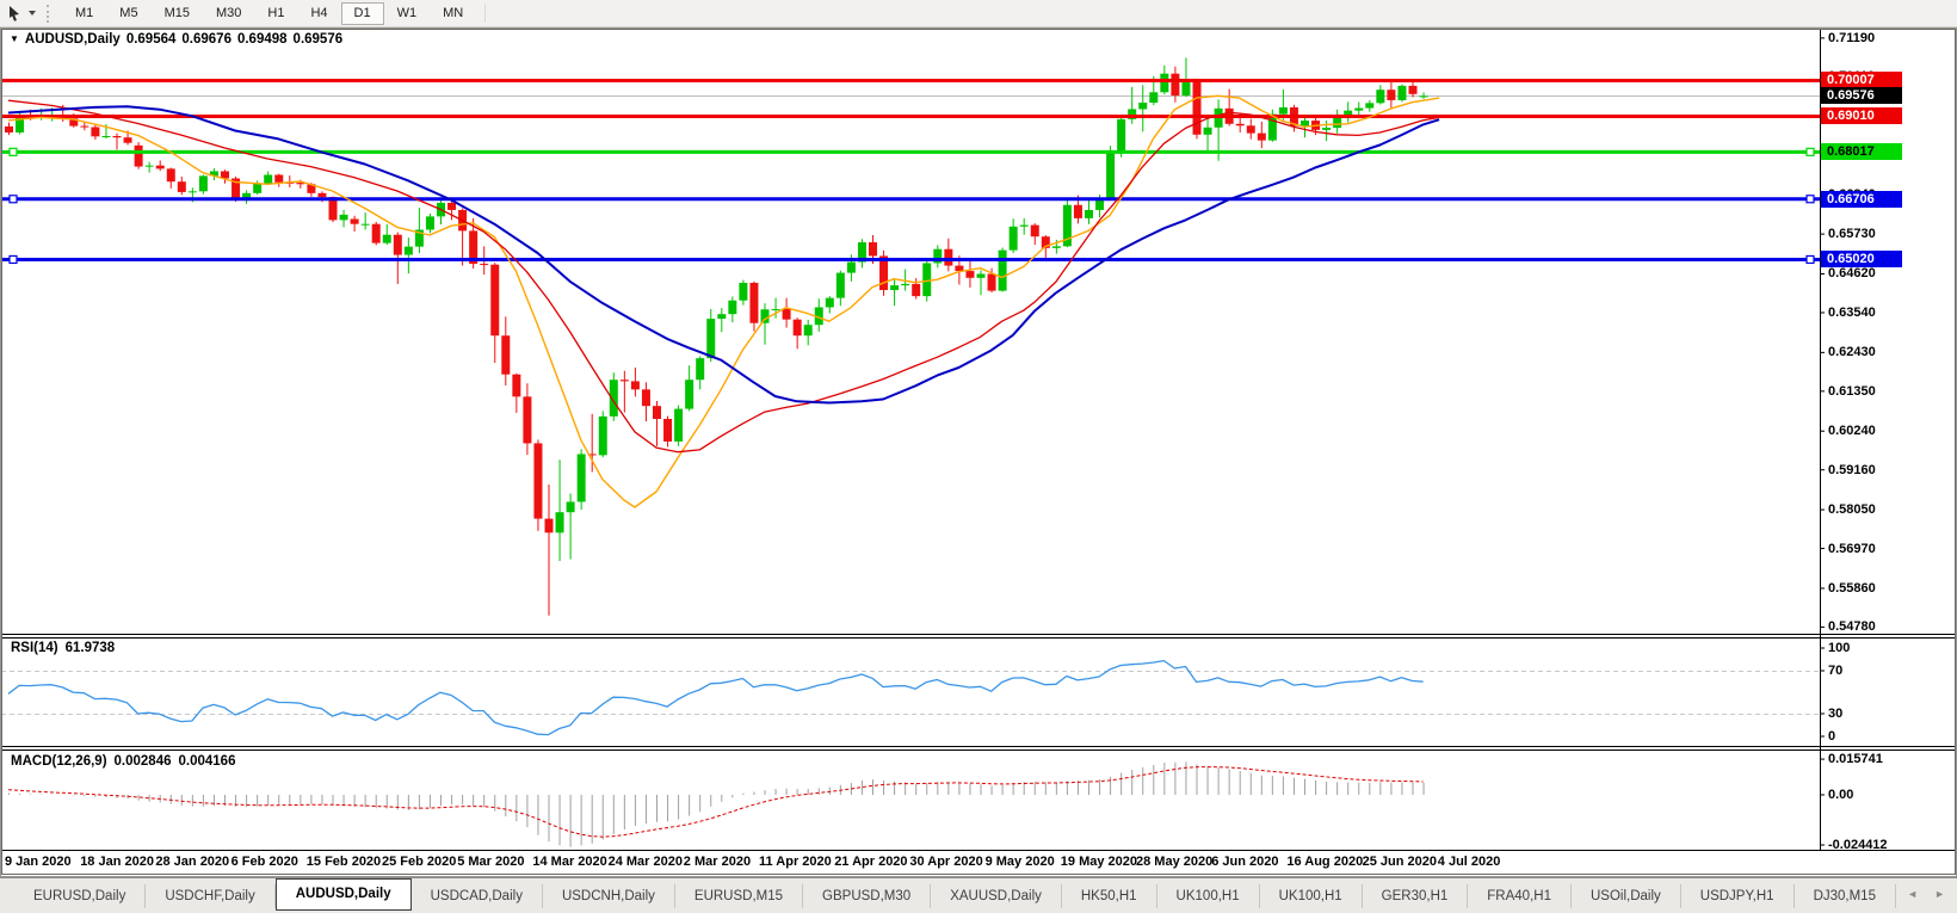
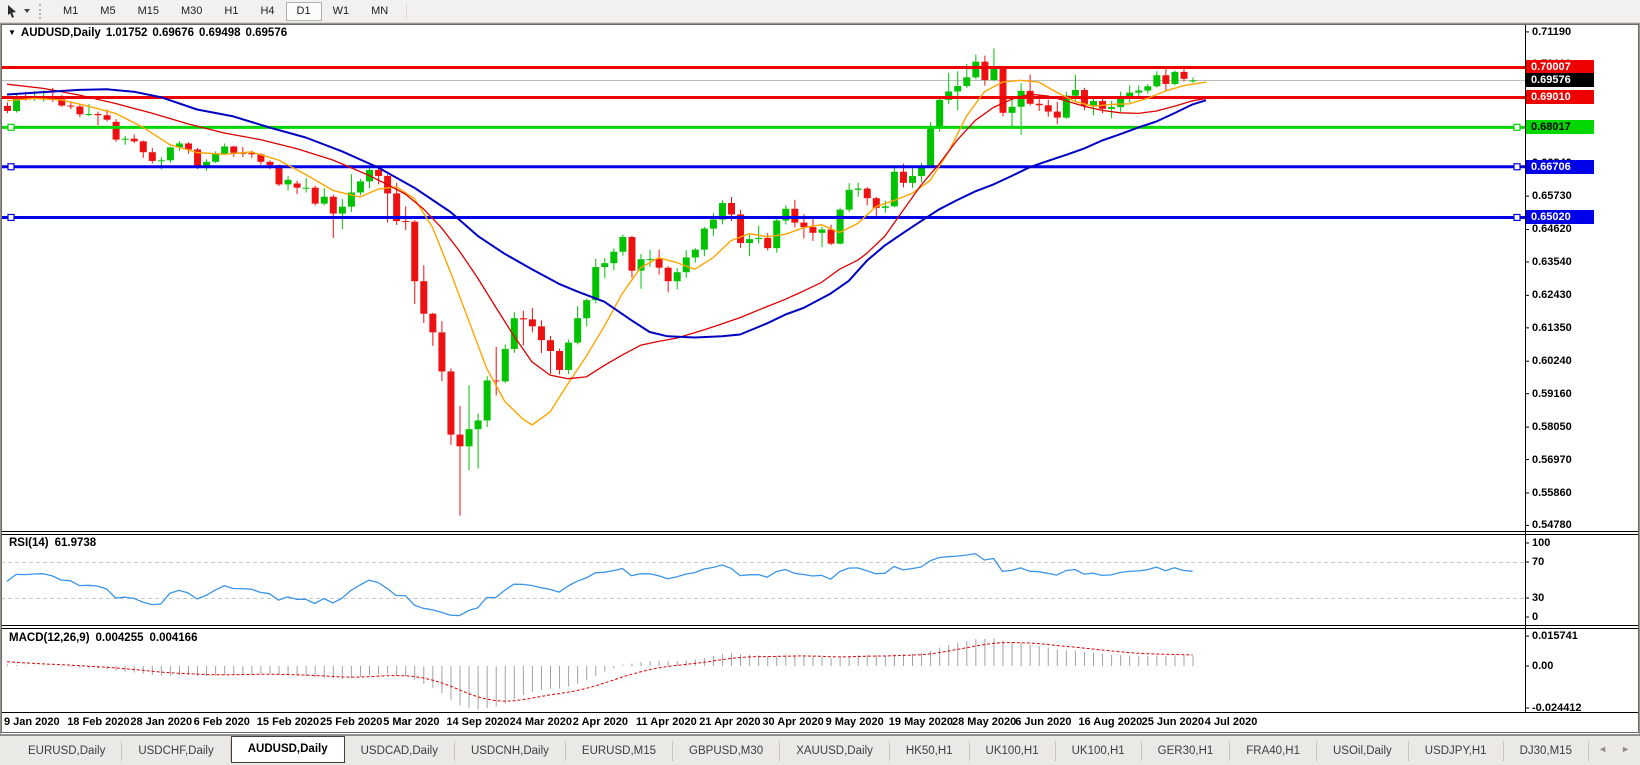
  M1
  M5
  M15
  M30
  H1
  H4
  D1
  W1
  MN
- ▼ AUDUSD,Daily 0.69564 0.69676 0.69498 0.69576
+ ▼ AUDUSD,Daily 1.01752 0.69676 0.69498 0.69576
  RSI(14) 61.9738
- MACD(12,26,9) 0.002846 0.004166
+ MACD(12,26,9) 0.004255 0.004166
  0.71190
  0.65730
  0.64620
  0.63540
  0.62430
  0.61350
  0.60240
  0.59160
  0.58050
  0.56970
  0.55860
  0.54780
  100
  70
  30
  0
  0.015741
  0.00
  -0.024412
  0.70007
  0.69010
  0.68017
  0.66706
  0.65020
  0.69576
  9 Jan 2020
- 18 Jan 2020
+ 18 Feb 2020
  28 Jan 2020
  6 Feb 2020
  15 Feb 2020
  25 Feb 2020
  5 Mar 2020
- 14 Mar 2020
+ 14 Sep 2020
  24 Mar 2020
- 2 Mar 2020
+ 2 Apr 2020
  11 Apr 2020
  21 Apr 2020
  30 Apr 2020
  9 May 2020
  19 May 2020
  28 May 2020
  6 Jun 2020
  16 Aug 2020
  25 Jun 2020
  4 Jul 2020
  EURUSD,Daily
  USDCHF,Daily
  AUDUSD,Daily
  USDCAD,Daily
  USDCNH,Daily
  EURUSD,M15
  GBPUSD,M30
  XAUUSD,Daily
  HK50,H1
  UK100,H1
  UK100,H1
  GER30,H1
  FRA40,H1
  USOil,Daily
  USDJPY,H1
  DJ30,M15
  ◄
  ►
